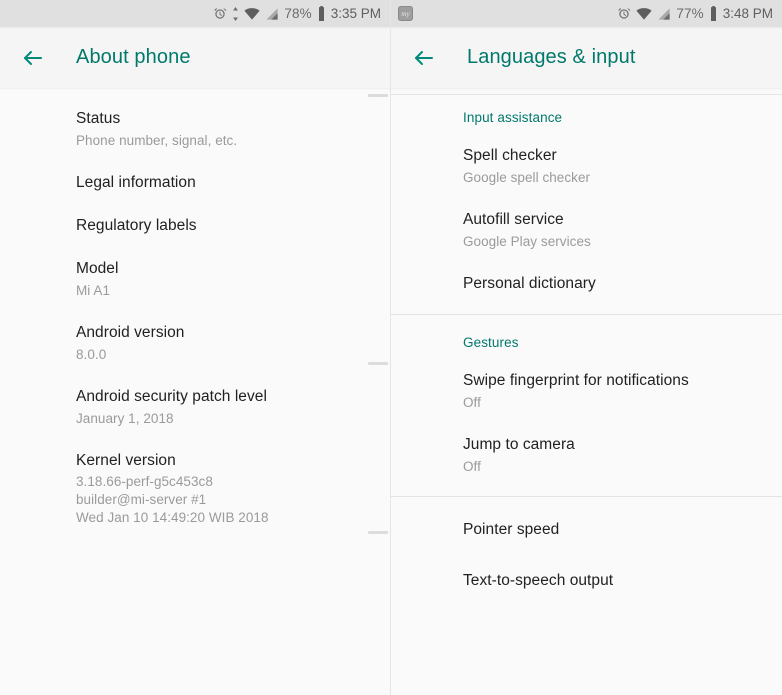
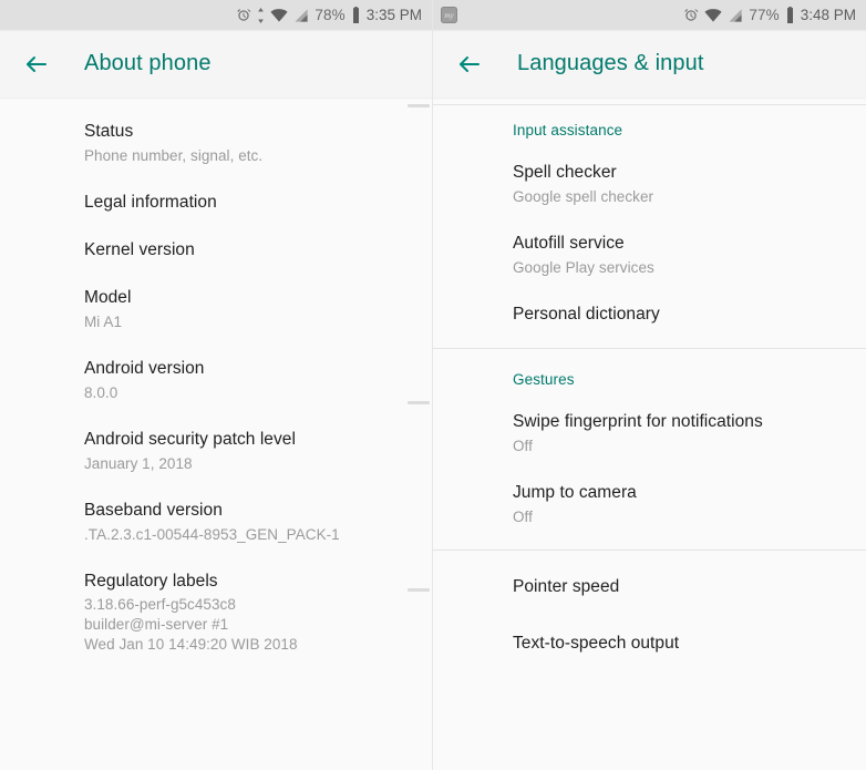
  78%
  3:35 PM
  About phone
  Status
  Phone number, signal, etc.
  Legal information
- Regulatory labels
+ Kernel version
  Model
  Mi A1
  Android version
  8.0.0
  Android security patch level
  January 1, 2018
+ Baseband version
+ .TA.2.3.c1-00544-8953_GEN_PACK-1
- Kernel version
+ Regulatory labels
  3.18.66-perf-g5c453c8
  builder@mi-server #1
  Wed Jan 10 14:49:20 WIB 2018
  my
  77%
  3:48 PM
  Languages & input
  Input assistance
  Spell checker
  Google spell checker
  Autofill service
  Google Play services
  Personal dictionary
  Gestures
  Swipe fingerprint for notifications
  Off
  Jump to camera
  Off
  Pointer speed
  Text-to-speech output
